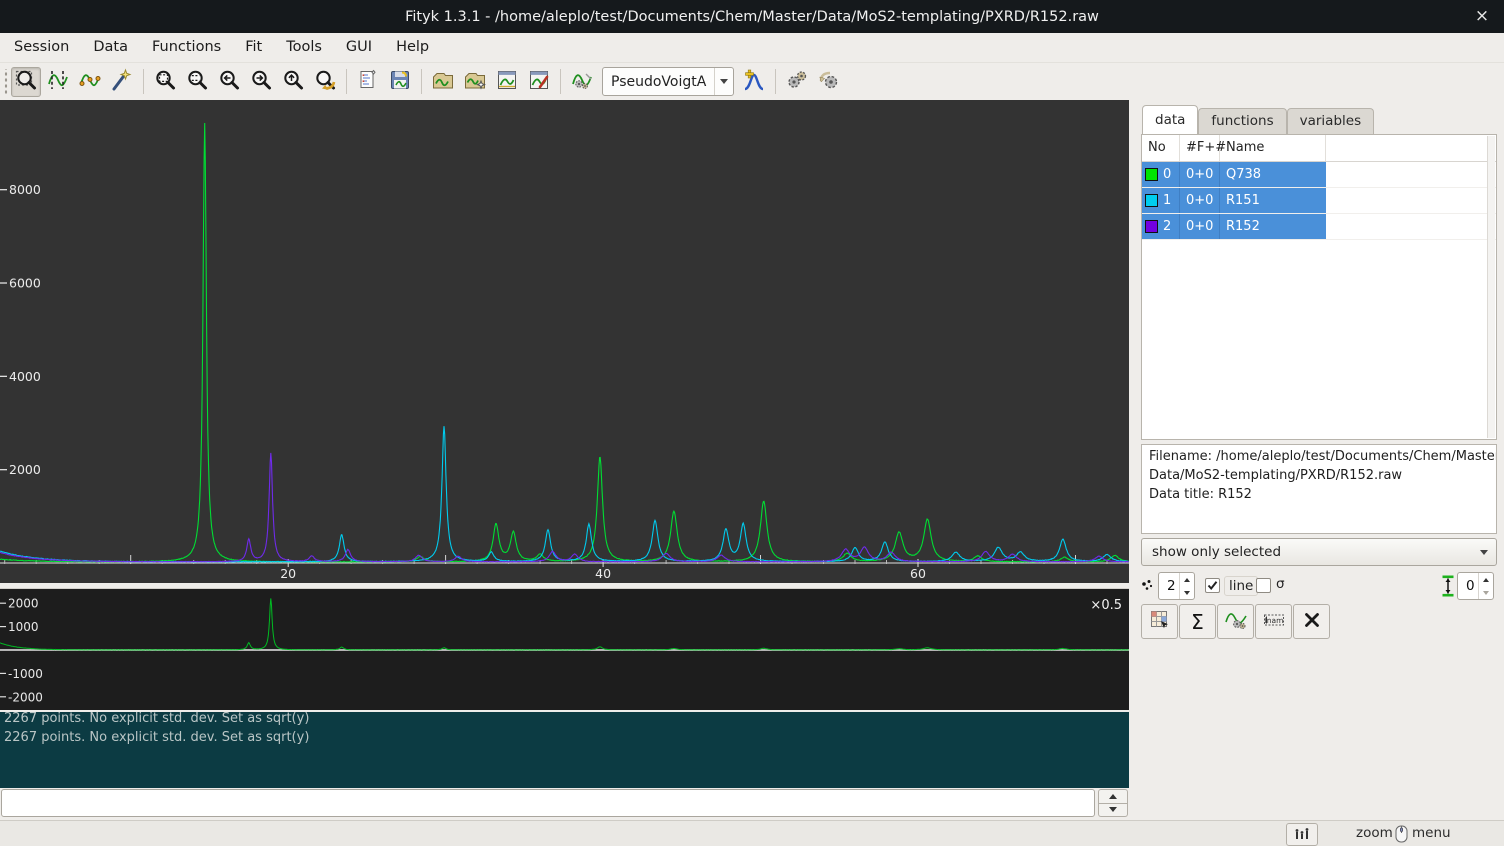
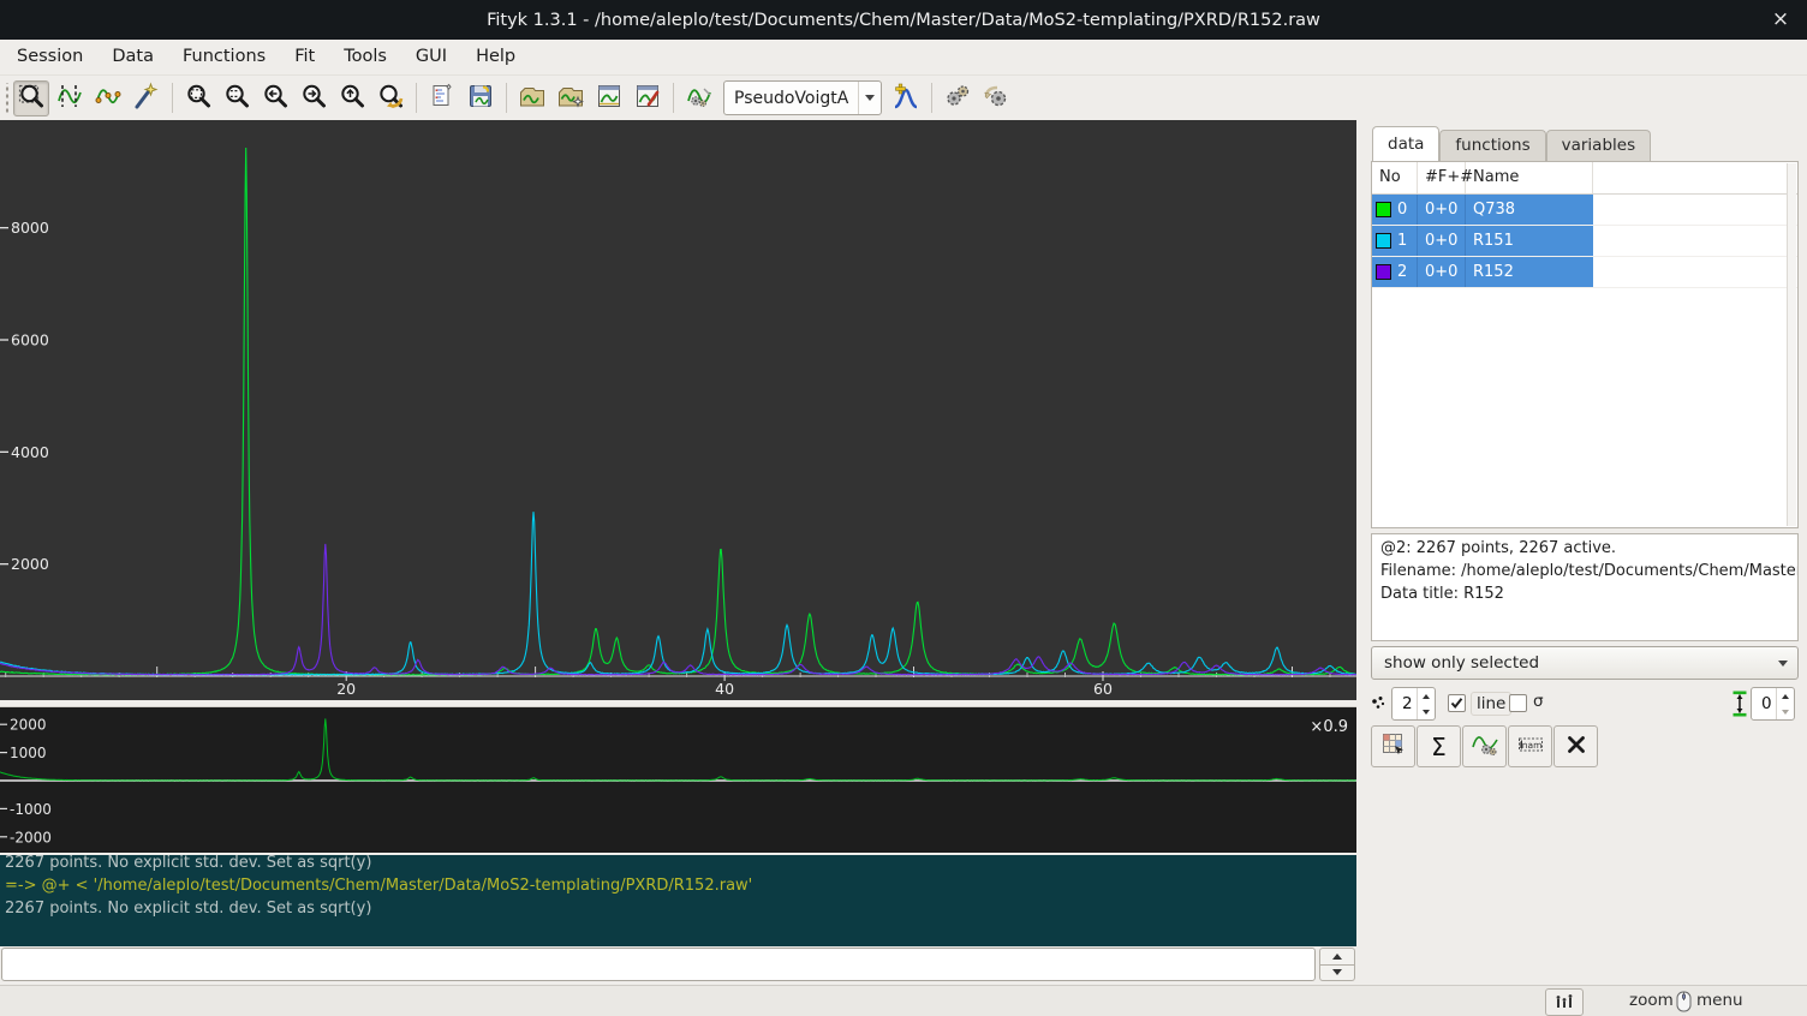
  Fityk 1.3.1 - /home/aleplo/test/Documents/Chem/Master/Data/MoS2-templating/PXRD/R152.raw
  ×
  Session
  Data
  Functions
  Fit
  Tools
  GUI
  Help
  PseudoVoigtA
  20
  40
  60
  2000
  4000
  6000
  8000
  2000
  1000
  -1000
  -2000
- ×0.5
+ ×0.9
  2267 points. No explicit std. dev. Set as sqrt(y)
+ =-> @+ < '/home/aleplo/test/Documents/Chem/Master/Data/MoS2-templating/PXRD/R152.raw'
  2267 points. No explicit std. dev. Set as sqrt(y)
  zoom
  menu
  data
  functions
  variables
  No
  #F+#
  Name
  0
  0+0
  Q738
  1
  0+0
  R151
  2
  0+0
  R152
+ @2: 2267 points, 2267 active.
  Filename: /home/aleplo/test/Documents/Chem/Maste
- Data/MoS2-templating/PXRD/R152.raw
  Data title: R152
  show only selected
  2
  line
  σ
  0
  Σ
  Inam
